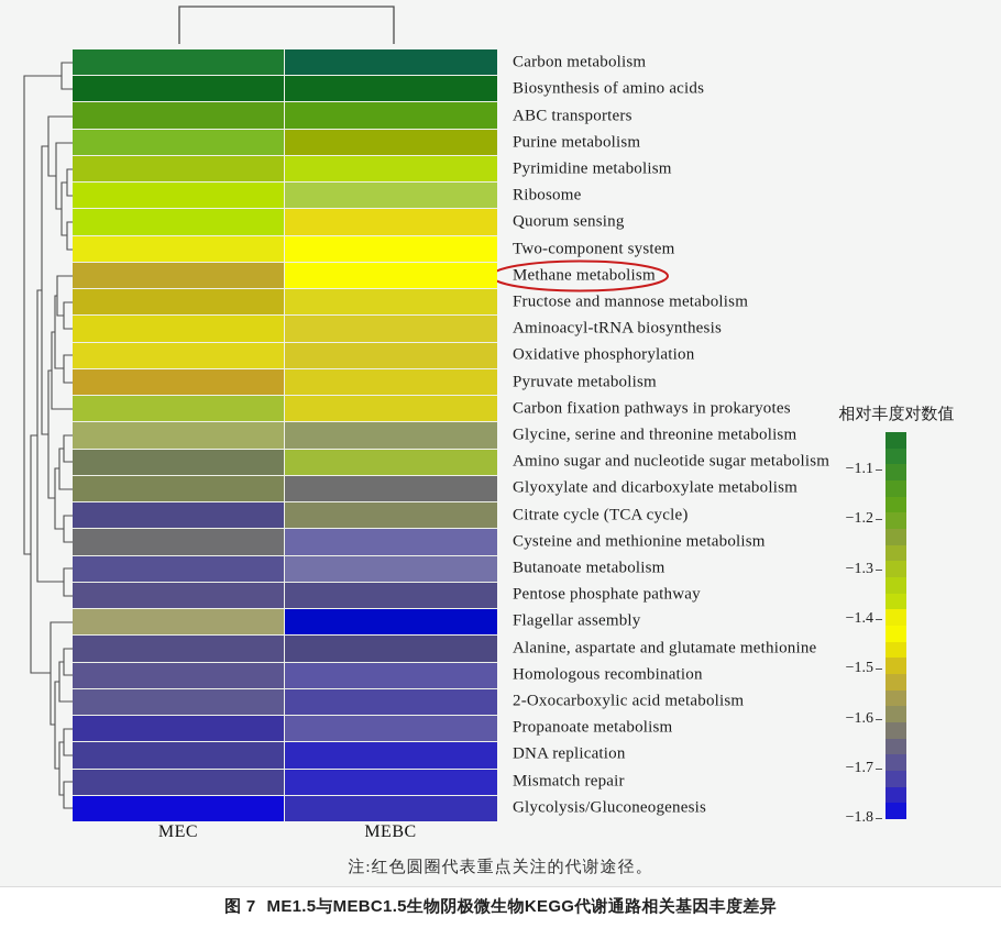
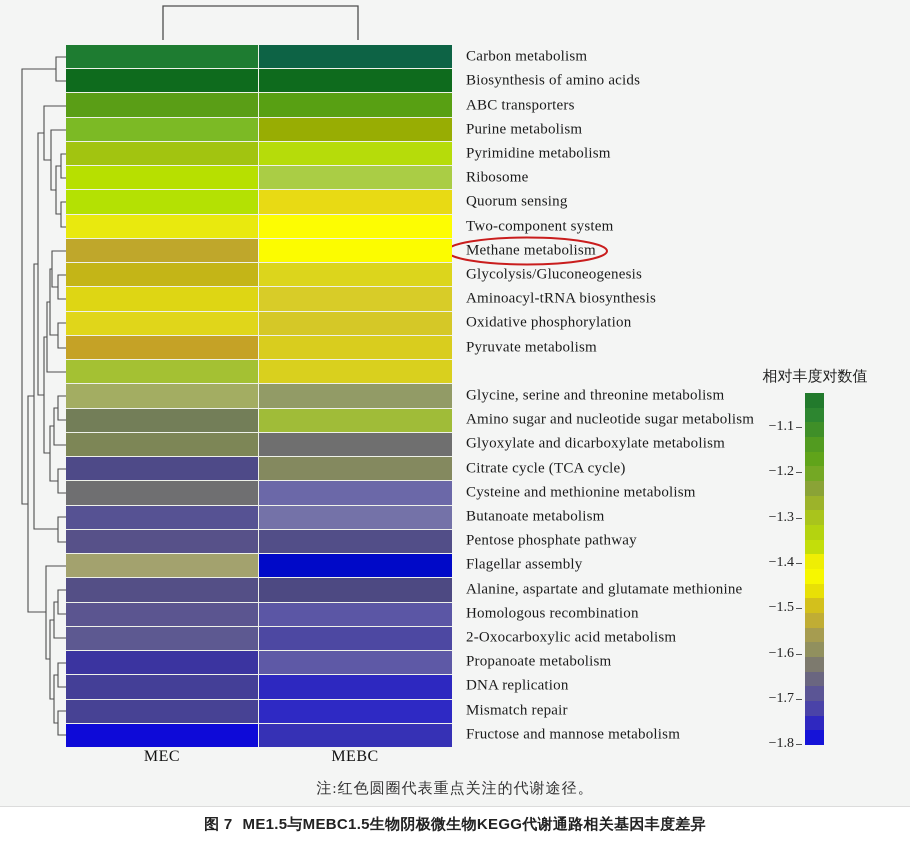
  Carbon metabolism
  Biosynthesis of amino acids
  ABC transporters
  Purine metabolism
  Pyrimidine metabolism
  Ribosome
  Quorum sensing
  Two-component system
  Methane metabolism
- Fructose and mannose metabolism
+ Glycolysis/Gluconeogenesis
  Aminoacyl-tRNA biosynthesis
  Oxidative phosphorylation
  Pyruvate metabolism
- Carbon fixation pathways in prokaryotes
  Glycine, serine and threonine metabolism
  Amino sugar and nucleotide sugar metabolism
  Glyoxylate and dicarboxylate metabolism
  Citrate cycle (TCA cycle)
  Cysteine and methionine metabolism
  Butanoate metabolism
  Pentose phosphate pathway
  Flagellar assembly
  Alanine, aspartate and glutamate methionine
  Homologous recombination
  2-Oxocarboxylic acid metabolism
  Propanoate metabolism
  DNA replication
  Mismatch repair
- Glycolysis/Gluconeogenesis
+ Fructose and mannose metabolism
  MEC
  MEBC
  相对丰度对数值
  −1.1
  −1.2
  −1.3
  −1.4
  −1.5
  −1.6
  −1.7
  −1.8
  注:红色圆圈代表重点关注的代谢途径。
  图 7 ME1.5与MEBC1.5生物阴极微生物KEGG代谢通路相关基因丰度差异
